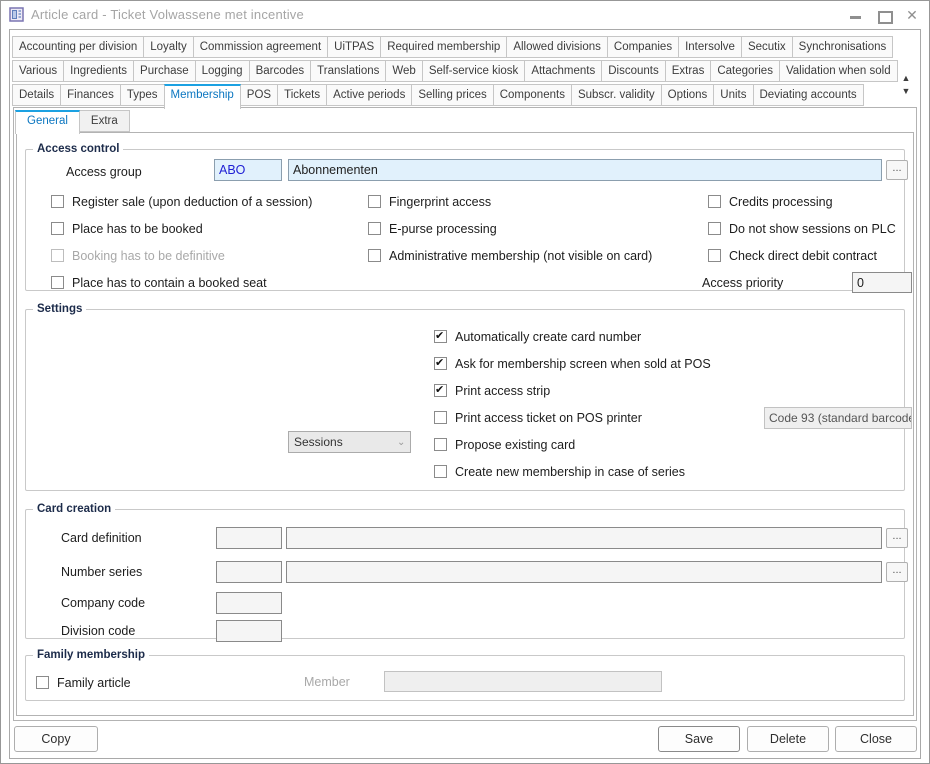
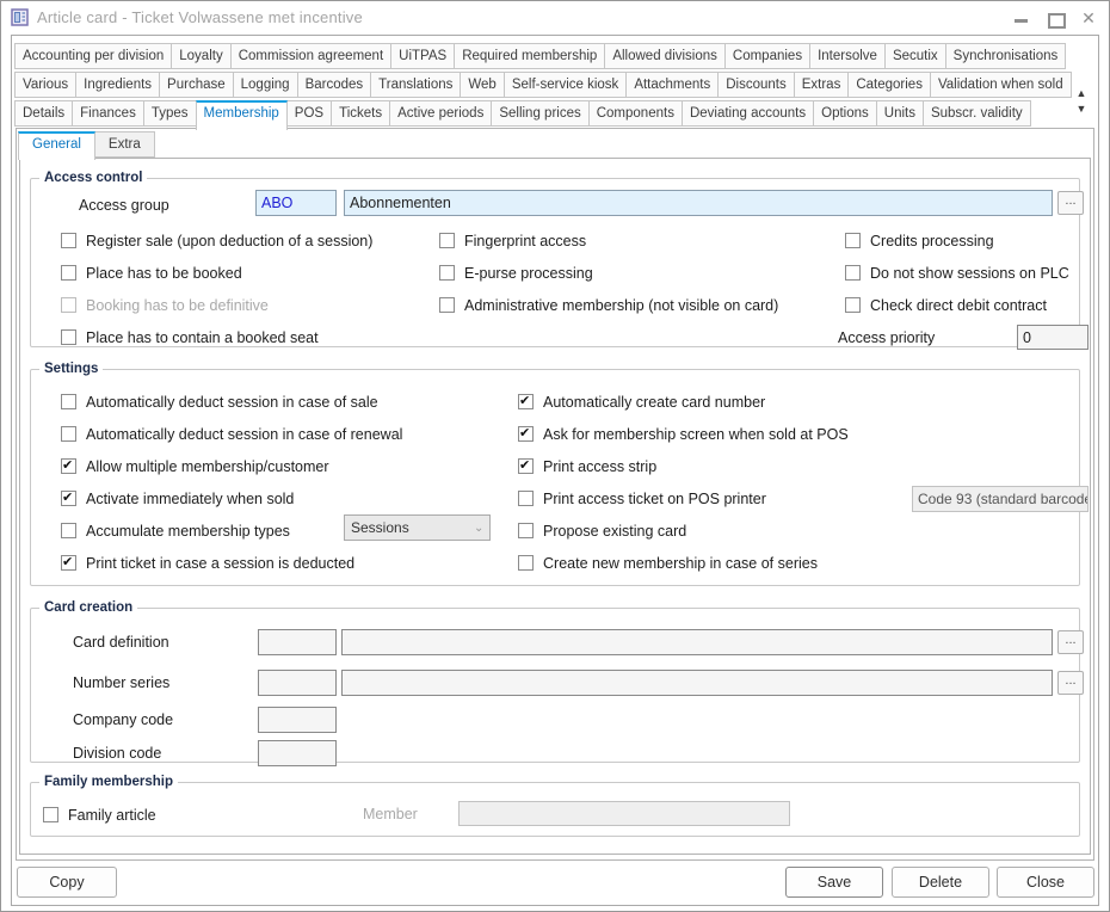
  Article card - Ticket Volwassene met incentive
  ✕
  Accounting per division
  Loyalty
  Commission agreement
  UiTPAS
  Required membership
  Allowed divisions
  Companies
  Intersolve
  Secutix
  Synchronisations
  Various
  Ingredients
  Purchase
  Logging
  Barcodes
  Translations
  Web
  Self-service kiosk
  Attachments
  Discounts
  Extras
  Categories
  Validation when sold
  Details
  Finances
  Types
  Membership
  POS
  Tickets
  Active periods
  Selling prices
  Components
- Subscr. validity
+ Deviating accounts
  Options
  Units
- Deviating accounts
+ Subscr. validity
  ▲
  ▼
  General
  Extra
  Access control
  Access group
  ABO
  Abonnementen
  ...
  Register sale (upon deduction of a session)
  Place has to be booked
  Booking has to be definitive
  Place has to contain a booked seat
  Fingerprint access
  E-purse processing
  Administrative membership (not visible on card)
  Credits processing
  Do not show sessions on PLC
  Check direct debit contract
  Access priority
  0
  Settings
+ Automatically deduct session in case of sale
+ Automatically deduct session in case of renewal
+ Allow multiple membership/customer
+ Activate immediately when sold
+ Accumulate membership types
+ Print ticket in case a session is deducted
  Automatically create card number
  Ask for membership screen when sold at POS
  Print access strip
  Print access ticket on POS printer
  Propose existing card
  Create new membership in case of series
  Sessions
  ⌄
  Code 93 (standard barcode
  Card creation
  Card definition
  ...
  Number series
  ...
  Company code
  Division code
  Family membership
  Family article
  Member
  Copy
  Save
  Delete
  Close
